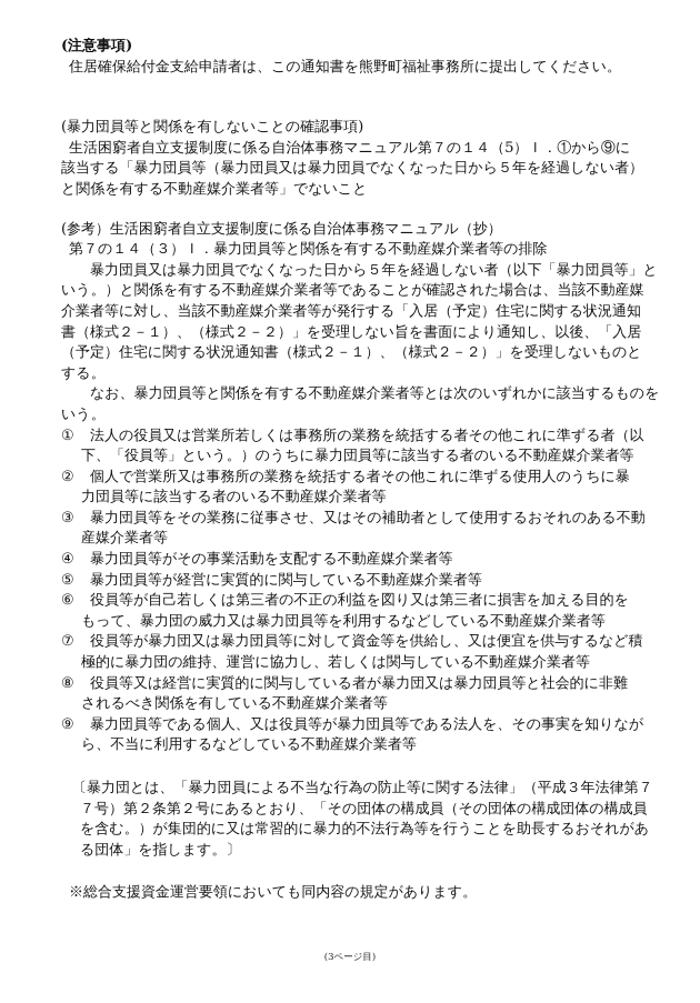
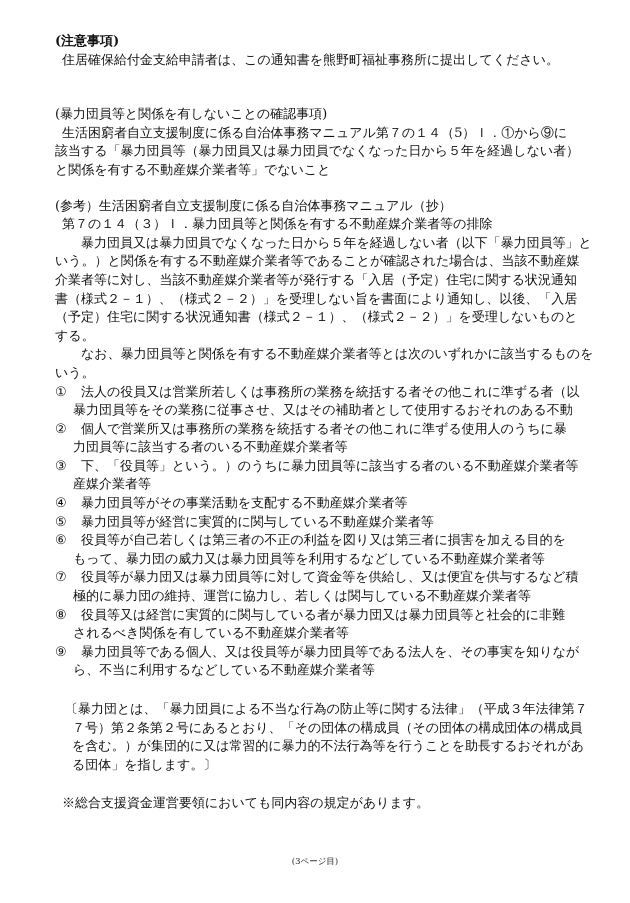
  (注意事項)
  住居確保給付金支給申請者は、この通知書を熊野町福祉事務所に提出してください。
  (暴力団員等と関係を有しないことの確認事項)
  生活困窮者自立支援制度に係る自治体事務マニュアル第７の１４（5）Ｉ．①から⑨に
  該当する「暴力団員等（暴力団員又は暴力団員でなくなった日から５年を経過しない者）
  と関係を有する不動産媒介業者等」でないこと
  (参考）生活困窮者自立支援制度に係る自治体事務マニュアル（抄）
  第７の１４（３）Ｉ．暴力団員等と関係を有する不動産媒介業者等の排除
  暴力団員又は暴力団員でなくなった日から５年を経過しない者（以下「暴力団員等」と
  いう。）と関係を有する不動産媒介業者等であることが確認された場合は、当該不動産媒
  介業者等に対し、当該不動産媒介業者等が発行する「入居（予定）住宅に関する状況通知
  書（様式２－１）、（様式２－２）」を受理しない旨を書面により通知し、以後、「入居
  （予定）住宅に関する状況通知書（様式２－１）、（様式２－２）」を受理しないものと
  する。
  なお、暴力団員等と関係を有する不動産媒介業者等とは次のいずれかに該当するものを
  いう。
  ① 法人の役員又は営業所若しくは事務所の業務を統括する者その他これに準ずる者（以
- 下、「役員等」という。）のうちに暴力団員等に該当する者のいる不動産媒介業者等
+ 暴力団員等をその業務に従事させ、又はその補助者として使用するおそれのある不動
  ② 個人で営業所又は事務所の業務を統括する者その他これに準ずる使用人のうちに暴
  力団員等に該当する者のいる不動産媒介業者等
- ③ 暴力団員等をその業務に従事させ、又はその補助者として使用するおそれのある不動
+ ③ 下、「役員等」という。）のうちに暴力団員等に該当する者のいる不動産媒介業者等
  産媒介業者等
  ④ 暴力団員等がその事業活動を支配する不動産媒介業者等
  ⑤ 暴力団員等が経営に実質的に関与している不動産媒介業者等
  ⑥ 役員等が自己若しくは第三者の不正の利益を図り又は第三者に損害を加える目的を
  もって、暴力団の威力又は暴力団員等を利用するなどしている不動産媒介業者等
  ⑦ 役員等が暴力団又は暴力団員等に対して資金等を供給し、又は便宜を供与するなど積
  極的に暴力団の維持、運営に協力し、若しくは関与している不動産媒介業者等
  ⑧ 役員等又は経営に実質的に関与している者が暴力団又は暴力団員等と社会的に非難
  されるべき関係を有している不動産媒介業者等
  ⑨ 暴力団員等である個人、又は役員等が暴力団員等である法人を、その事実を知りなが
  ら、不当に利用するなどしている不動産媒介業者等
  〔暴力団とは、「暴力団員による不当な行為の防止等に関する法律」（平成３年法律第７
  ７号）第２条第２号にあるとおり、「その団体の構成員（その団体の構成団体の構成員
  を含む。）が集団的に又は常習的に暴力的不法行為等を行うことを助長するおそれがあ
  る団体」を指します。〕
  ※総合支援資金運営要領においても同内容の規定があります。
  (3ページ目)
